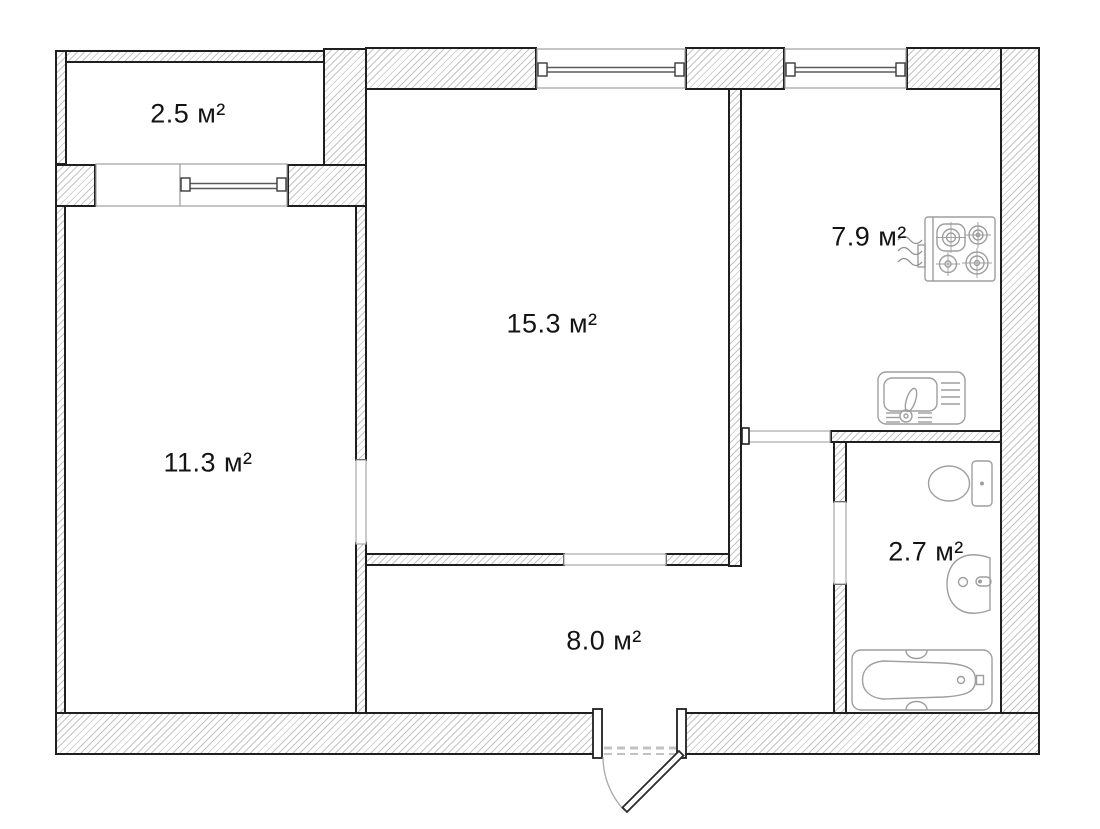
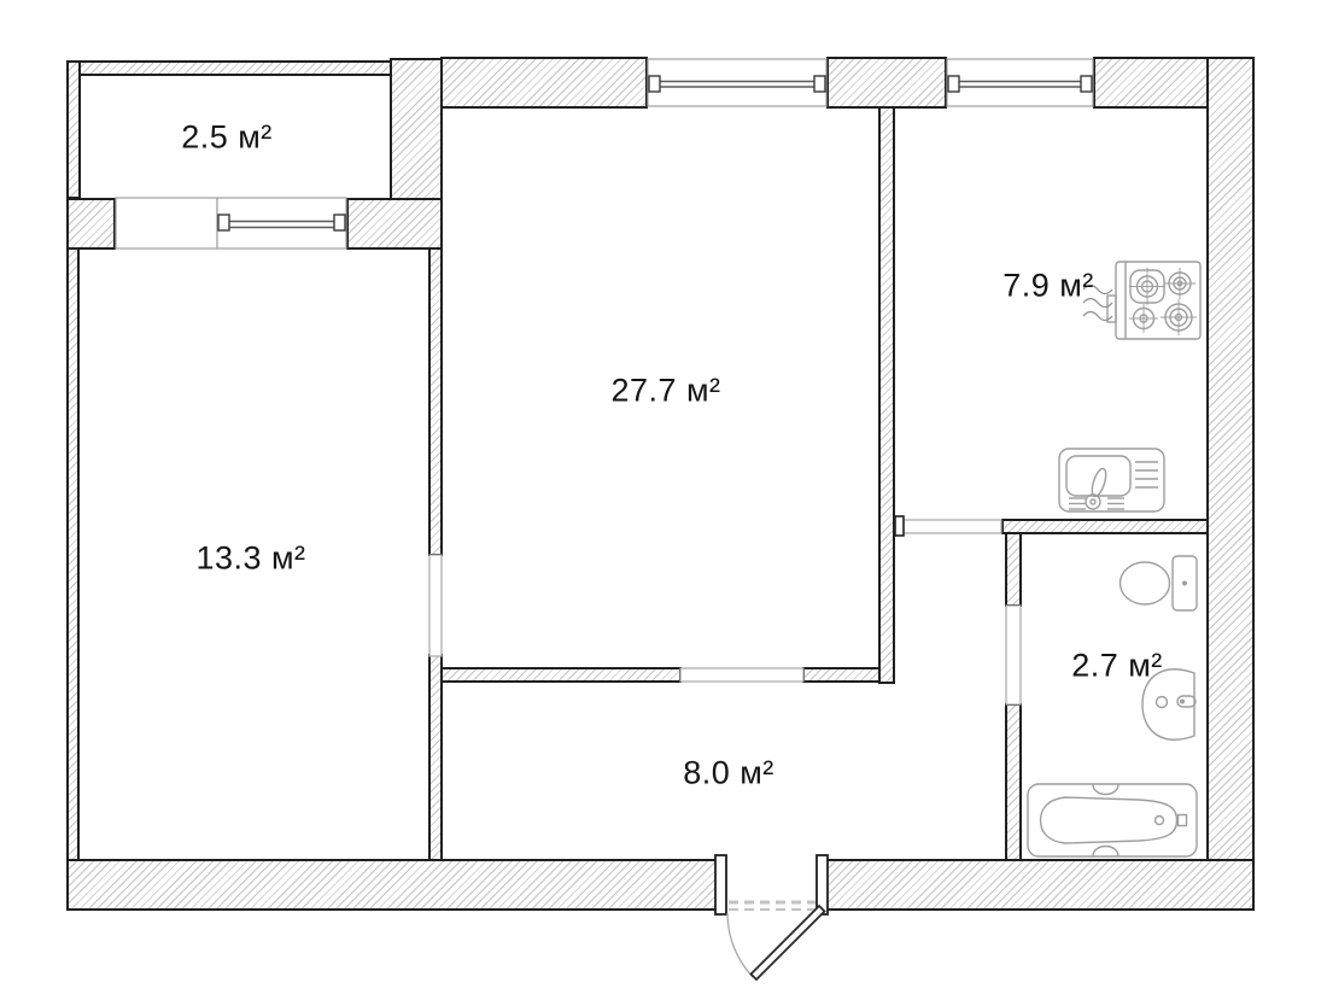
  2.5 м²
- 11.3 м²
+ 13.3 м²
- 15.3 м²
+ 27.7 м²
  7.9 м²
  2.7 м²
  8.0 м²
